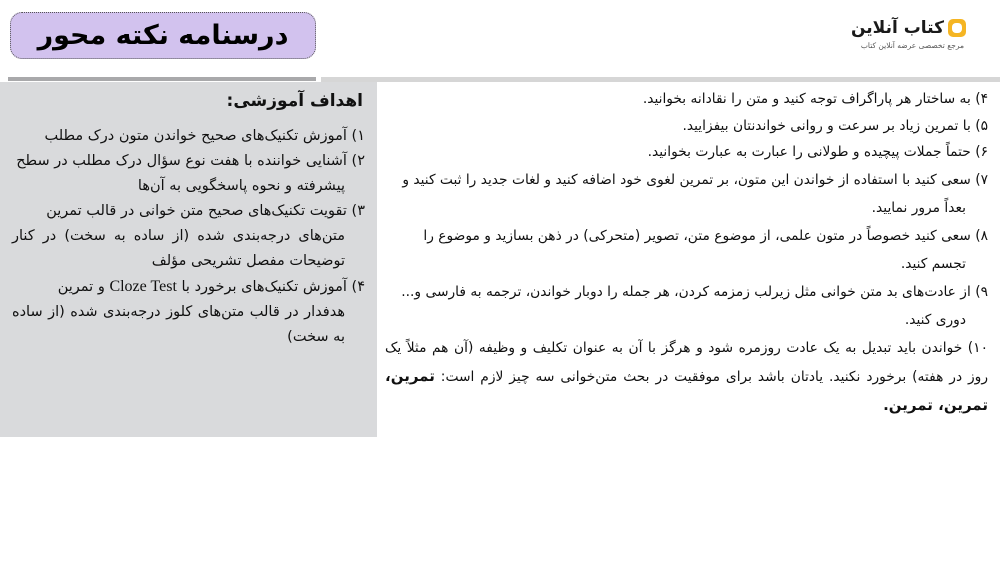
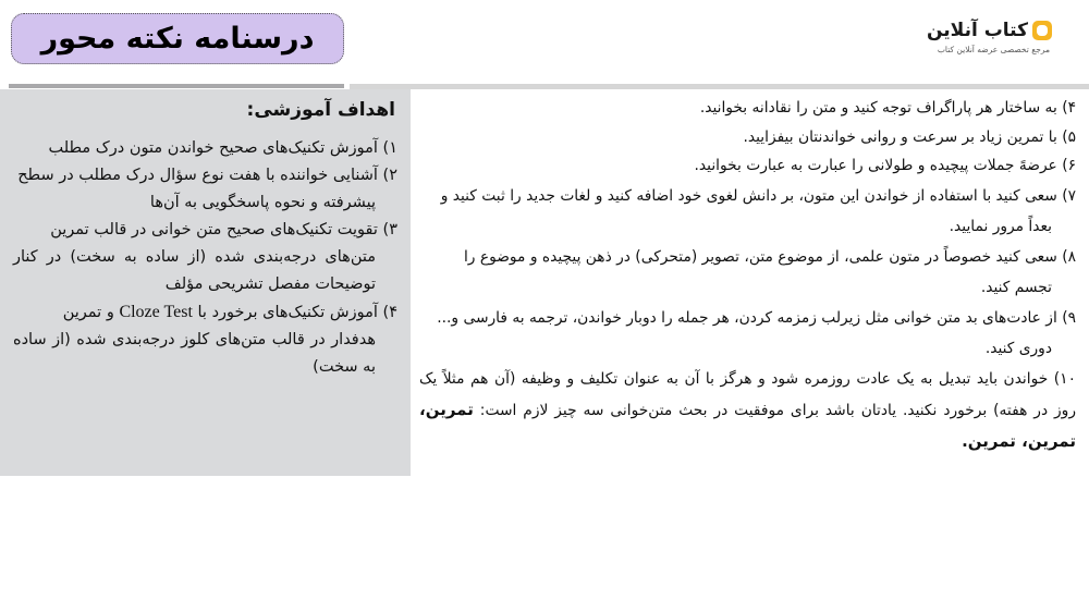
  درسنامه نکته محور
  کتاب آنلاین
  مرجع تخصصی عرضه آنلاین کتاب
  اهداف آموزشی:
  ۱) آموزش تکنیک‌های صحیح خواندن متون درک مطلب
  ۲) آشنایی خواننده با هفت نوع سؤال درک مطلب در سطح
  پیشرفته و نحوه پاسخگویی به آن‌ها
  ۳) تقویت تکنیک‌های صحیح متن خوانی در قالب تمرین
  متن‌های درجه‌بندی شده (از ساده به سخت) در کنار توضیحات مفصل تشریحی مؤلف
  ۴) آموزش تکنیک‌های برخورد با Cloze Test و تمرین
  هدفدار در قالب متن‌های کلوز درجه‌بندی شده (از ساده به سخت)
  ۴) به ساختار هر پاراگراف توجه کنید و متن را نقادانه بخوانید.
  ۵) با تمرین زیاد بر سرعت و روانی خواندنتان بیفزایید.
- ۶) حتماً جملات پیچیده و طولانی را عبارت به عبارت بخوانید.
+ ۶) عرضهً جملات پیچیده و طولانی را عبارت به عبارت بخوانید.
- ۷) سعی کنید با استفاده از خواندن این متون، بر تمرین لغوی خود اضافه کنید و لغات جدید را ثبت کنید و
+ ۷) سعی کنید با استفاده از خواندن این متون، بر دانش لغوی خود اضافه کنید و لغات جدید را ثبت کنید و
  بعداً مرور نمایید.
- ۸) سعی کنید خصوصاً در متون علمی، از موضوع متن، تصویر (متحرکی) در ذهن بسازید و موضوع را
+ ۸) سعی کنید خصوصاً در متون علمی، از موضوع متن، تصویر (متحرکی) در ذهن پیچیده و موضوع را
  تجسم کنید.
  ۹) از عادت‌های بد متن خوانی مثل زیرلب زمزمه کردن، هر جمله را دوبار خواندن، ترجمه به فارسی و...
  دوری کنید.
  ۱۰) خواندن باید تبدیل به یک عادت روزمره شود و هرگز با آن به عنوان تکلیف و وظیفه (آن هم مثلاً یک روز در هفته) برخورد نکنید. یادتان باشد برای موفقیت در بحث متن‌خوانی سه چیز لازم است: تمرین، تمرین، تمرین.
